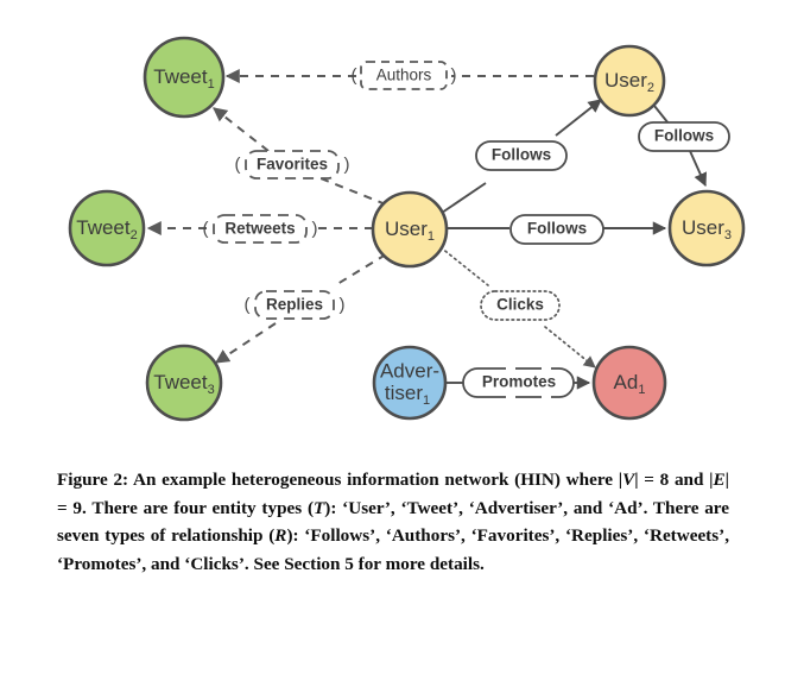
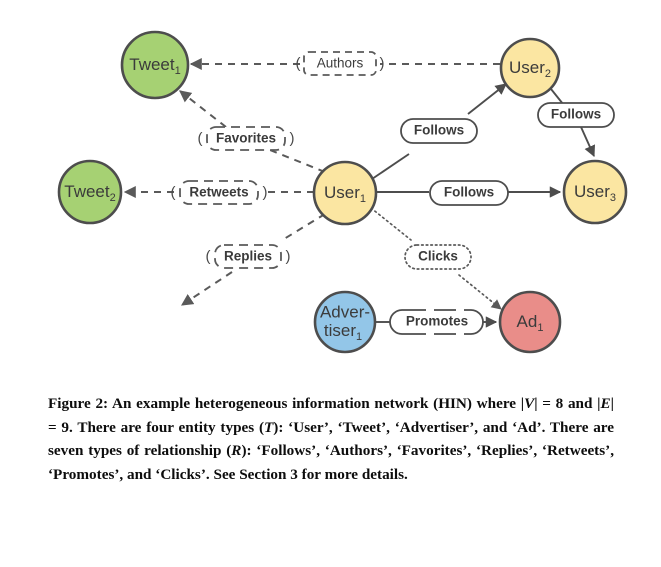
  Tweet1
  Tweet2
- Tweet3
  User1
  User2
  User3
  Adver-
  tiser1
  Ad1
  (
  )
  Authors
  (
  )
  Favorites
  (
  )
  Retweets
  (
  )
  Replies
  Follows
  Follows
  Follows
  Clicks
  Promotes
- Figure 2: An example heterogeneous information network (HIN) where |V| = 8 and |E| = 9. There are four entity types (T): ‘User’, ‘Tweet’, ‘Advertiser’, and ‘Ad’. There are seven types of relationship (R): ‘Follows’, ‘Authors’, ‘Favorites’, ‘Replies’, ‘Retweets’, ‘Promotes’, and ‘Clicks’. See Section 5 for more details.
+ Figure 2: An example heterogeneous information network (HIN) where |V| = 8 and |E| = 9. There are four entity types (T): ‘User’, ‘Tweet’, ‘Advertiser’, and ‘Ad’. There are seven types of relationship (R): ‘Follows’, ‘Authors’, ‘Favorites’, ‘Replies’, ‘Retweets’, ‘Promotes’, and ‘Clicks’. See Section 3 for more details.
